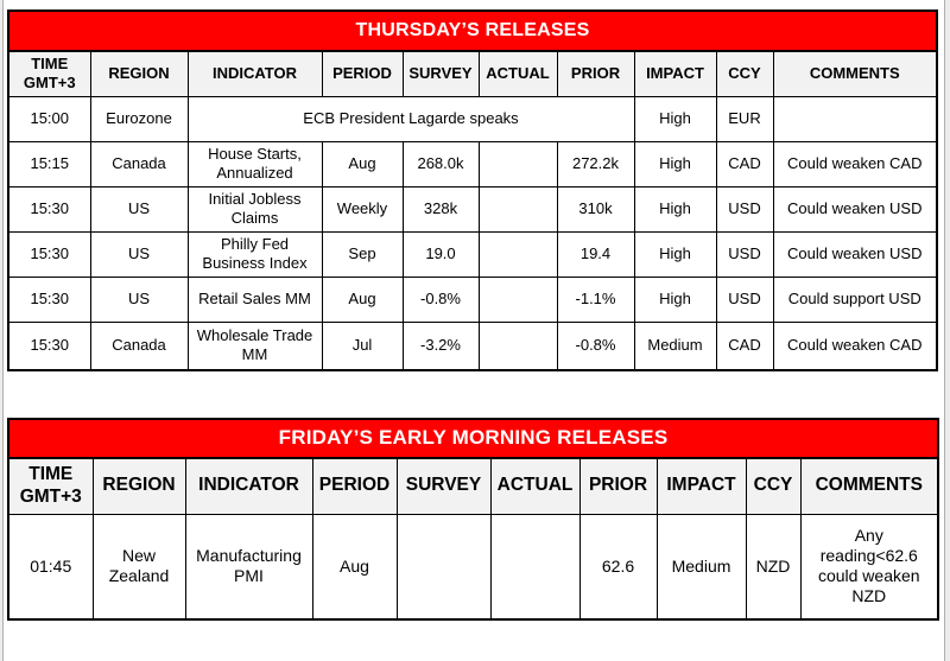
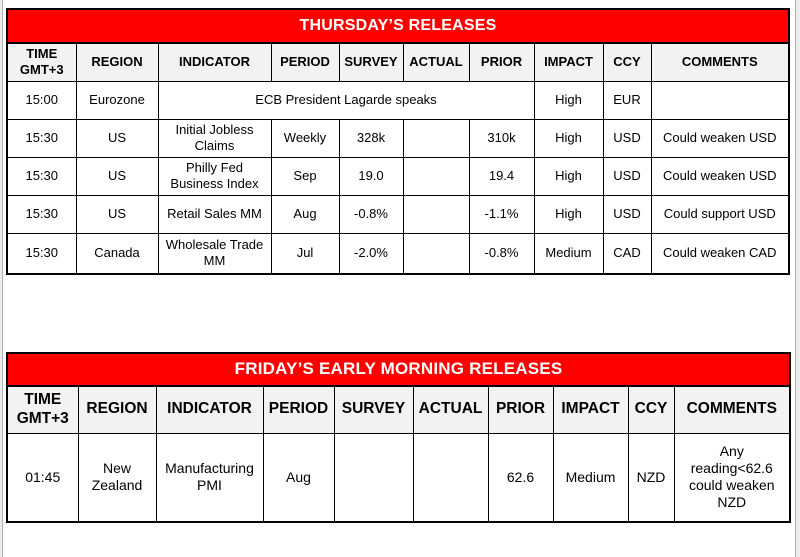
  THURSDAY’S RELEASES
  TIME GMT+3	REGION	INDICATOR	PERIOD	SURVEY	ACTUAL	PRIOR	IMPACT	CCY	COMMENTS
  15:00	Eurozone	ECB President Lagarde speaks	High	EUR
- 15:15	Canada	House Starts, Annualized	Aug	268.0k		272.2k	High	CAD	Could weaken CAD
  15:30	US	Initial Jobless Claims	Weekly	328k		310k	High	USD	Could weaken USD
  15:30	US	Philly Fed Business Index	Sep	19.0		19.4	High	USD	Could weaken USD
  15:30	US	Retail Sales MM	Aug	-0.8%		-1.1%	High	USD	Could support USD
- 15:30	Canada	Wholesale Trade MM	Jul	-3.2%		-0.8%	Medium	CAD	Could weaken CAD
+ 15:30	Canada	Wholesale Trade MM	Jul	-2.0%		-0.8%	Medium	CAD	Could weaken CAD
  FRIDAY’S EARLY MORNING RELEASES
  TIME GMT+3	REGION	INDICATOR	PERIOD	SURVEY	ACTUAL	PRIOR	IMPACT	CCY	COMMENTS
  01:45	New Zealand	Manufacturing PMI	Aug			62.6	Medium	NZD	Any reading<62.6 could weaken NZD
